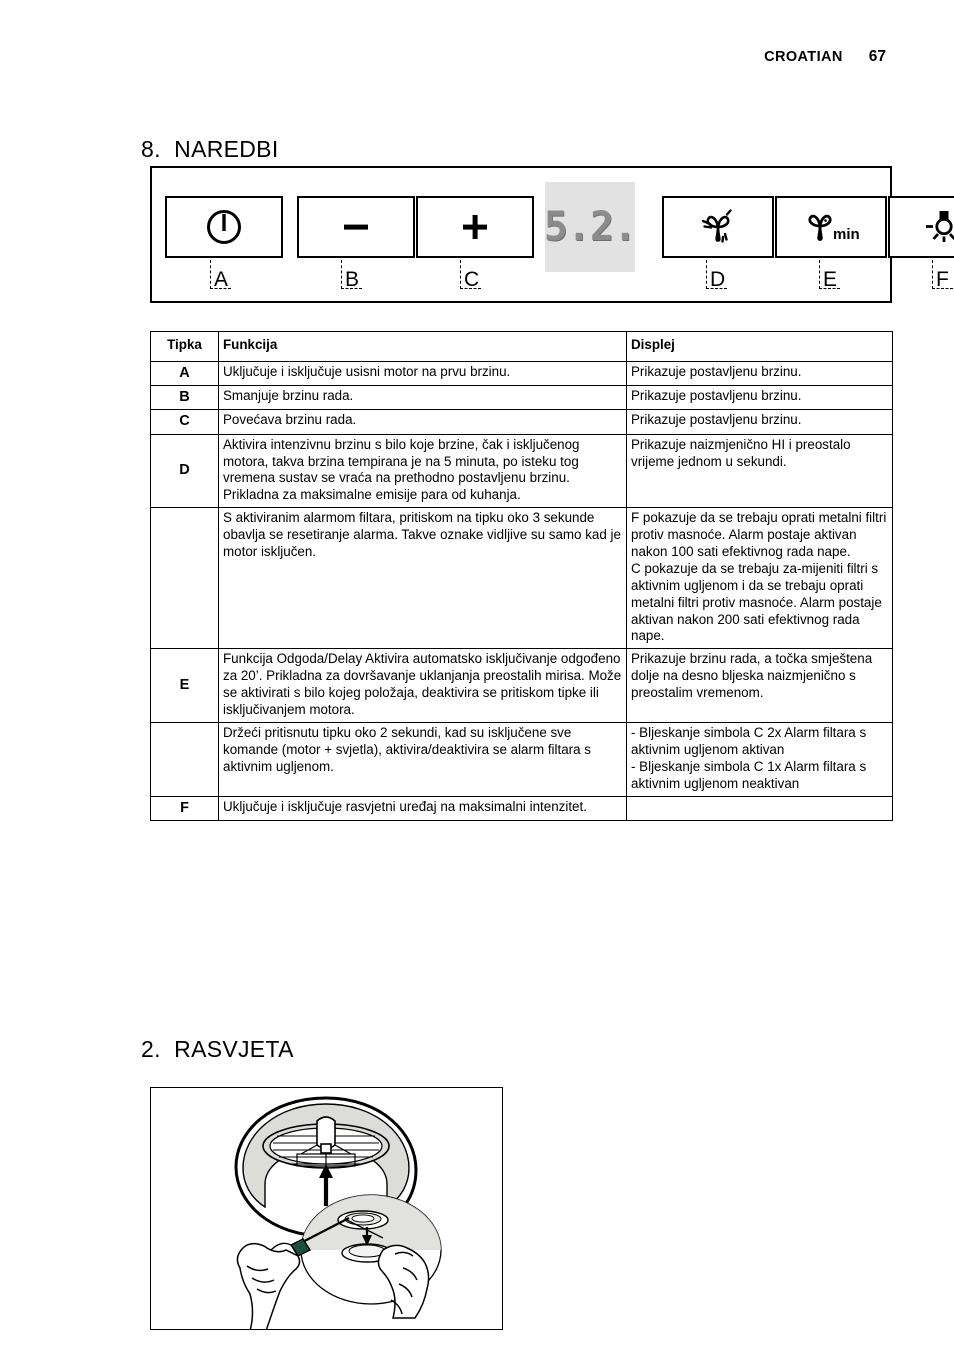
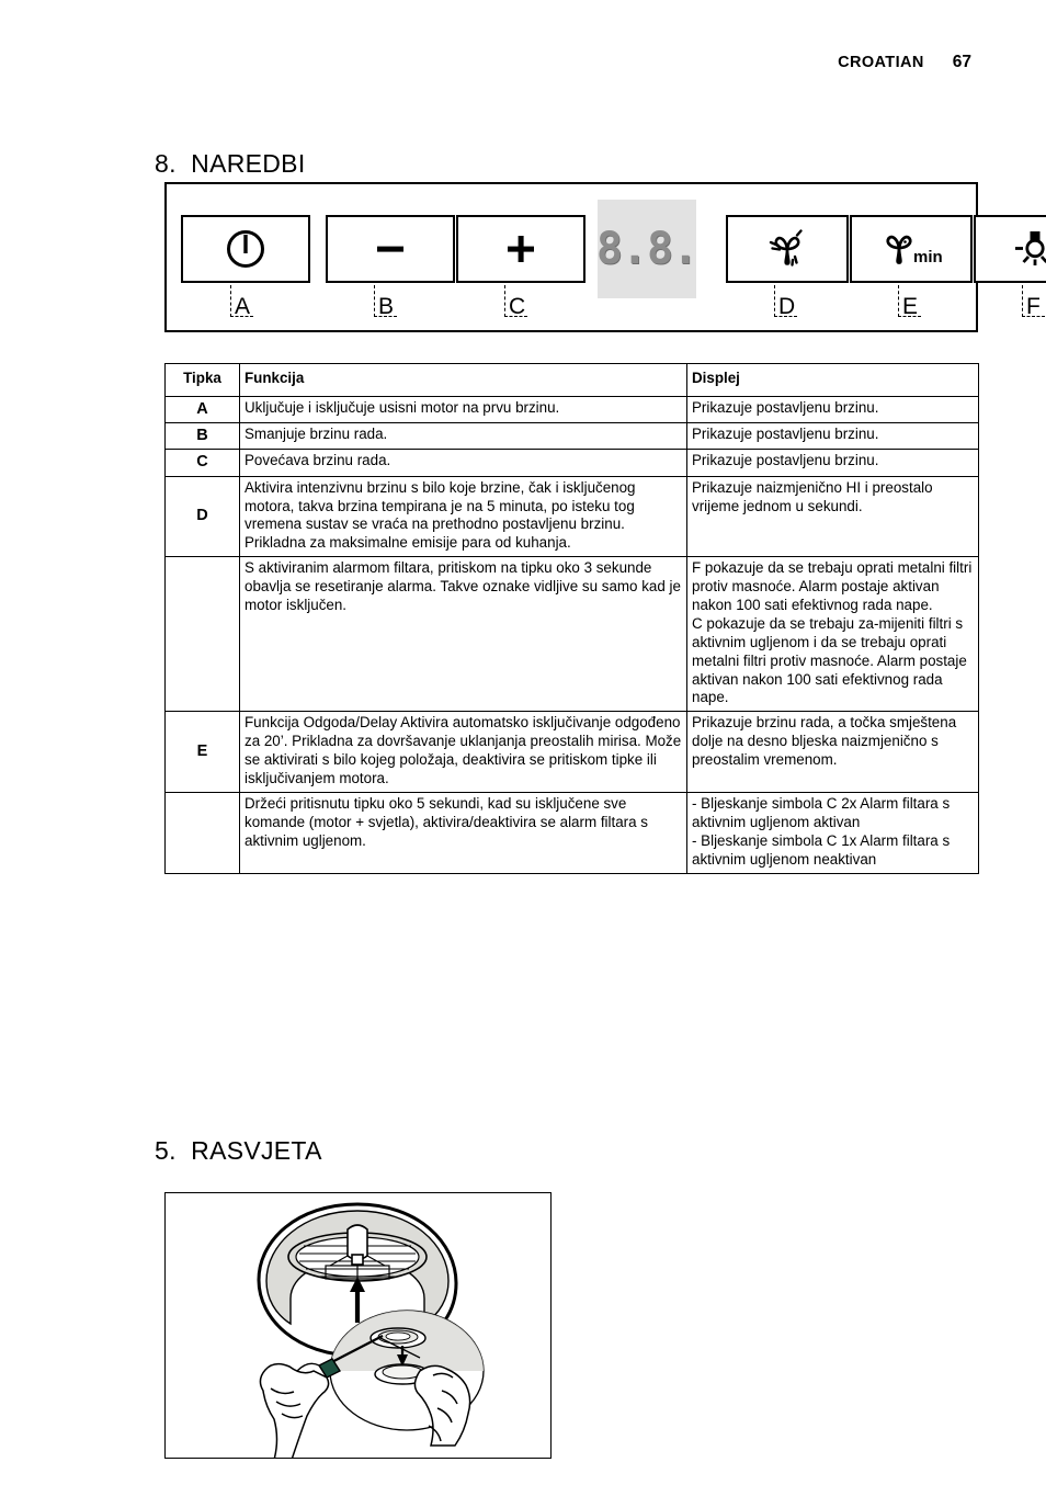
  CROATIAN
  67
  8. NAREDBI
- 5.2.
+ 8.8.
  min
  A
  B
  C
  D
  E
  F
  Tipka	Funkcija	Displej
  A	Uključuje i isključuje usisni motor na prvu brzinu.	Prikazuje postavljenu brzinu.
  B	Smanjuje brzinu rada.	Prikazuje postavljenu brzinu.
  C	Povećava brzinu rada.	Prikazuje postavljenu brzinu.
  D	Aktivira intenzivnu brzinu s bilo koje brzine, čak i isključenog motora, takva brzina tempirana je na 5 minuta, po isteku tog vremena sustav se vraća na prethodno postavljenu brzinu. Prikladna za maksimalne emisije para od kuhanja.	Prikazuje naizmjenično HI i preostalo vrijeme jednom u sekundi.
- 	S aktiviranim alarmom filtara, pritiskom na tipku oko 3 sekunde obavlja se resetiranje alarma. Takve oznake vidljive su samo kad je motor isključen.	F pokazuje da se trebaju oprati metalni filtri protiv masnoće. Alarm postaje aktivan nakon 100 sati efektivnog rada nape. C pokazuje da se trebaju za-mijeniti filtri s aktivnim ugljenom i da se trebaju oprati metalni filtri protiv masnoće. Alarm postaje aktivan nakon 200 sati efektivnog rada nape.
+ 	S aktiviranim alarmom filtara, pritiskom na tipku oko 3 sekunde obavlja se resetiranje alarma. Takve oznake vidljive su samo kad je motor isključen.	F pokazuje da se trebaju oprati metalni filtri protiv masnoće. Alarm postaje aktivan nakon 100 sati efektivnog rada nape. C pokazuje da se trebaju za-mijeniti filtri s aktivnim ugljenom i da se trebaju oprati metalni filtri protiv masnoće. Alarm postaje aktivan nakon 100 sati efektivnog rada nape.
  E	Funkcija Odgoda/Delay Aktivira automatsko isključivanje odgođeno za 20’. Prikladna za dovršavanje uklanjanja preostalih mirisa. Može se aktivirati s bilo kojeg položaja, deaktivira se pritiskom tipke ili isključivanjem motora.	Prikazuje brzinu rada, a točka smještena dolje na desno bljeska naizmjenično s preostalim vremenom.
- 	Držeći pritisnutu tipku oko 2 sekundi, kad su isključene sve komande (motor + svjetla), aktivira/deaktivira se alarm filtara s aktivnim ugljenom.	- Bljeskanje simbola C 2x Alarm filtara s aktivnim ugljenom aktivan - Bljeskanje simbola C 1x Alarm filtara s aktivnim ugljenom neaktivan
+ 	Držeći pritisnutu tipku oko 5 sekundi, kad su isključene sve komande (motor + svjetla), aktivira/deaktivira se alarm filtara s aktivnim ugljenom.	- Bljeskanje simbola C 2x Alarm filtara s aktivnim ugljenom aktivan - Bljeskanje simbola C 1x Alarm filtara s aktivnim ugljenom neaktivan
- F	Uključuje i isključuje rasvjetni uređaj na maksimalni intenzitet.
- 2. RASVJETA
+ 5. RASVJETA
